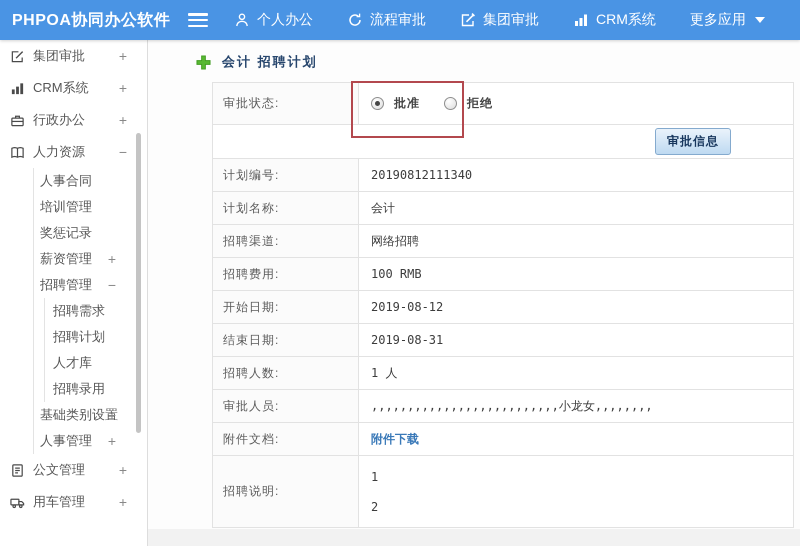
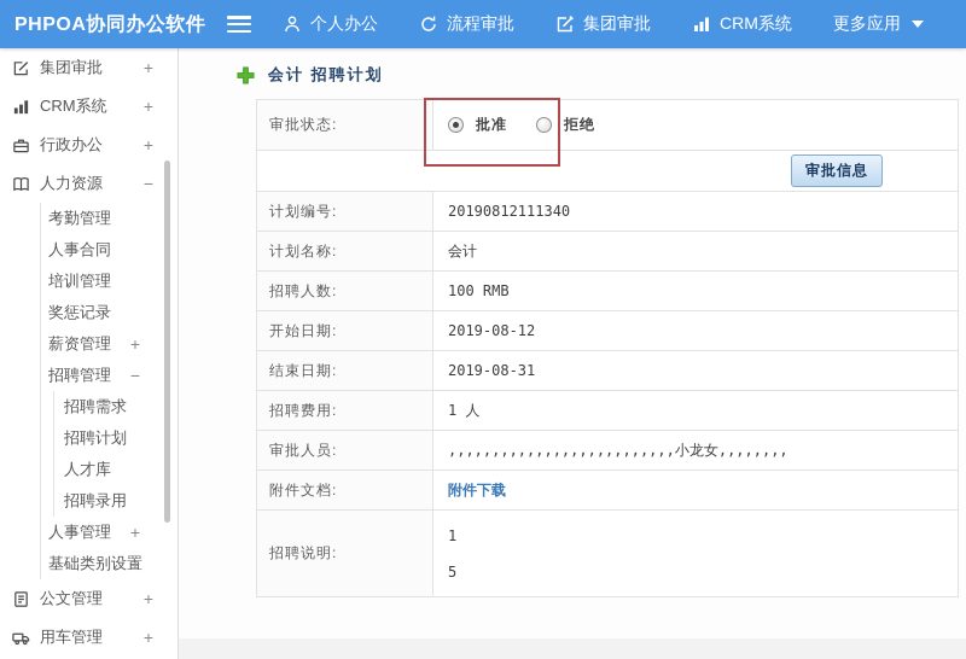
  PHPOA协同办公软件
  个人办公
  流程审批
  集团审批
  CRM系统
  更多应用
  集团审批
  +
  CRM系统
  +
  行政办公
  +
  人力资源
  −
+ 考勤管理
  人事合同
  培训管理
  奖惩记录
  薪资管理
  +
  招聘管理
  −
  招聘需求
  招聘计划
  人才库
  招聘录用
- 基础类别设置
+ 人事管理
  +
- 人事管理
+ 基础类别设置
  +
  公文管理
  +
  用车管理
  +
  会计 招聘计划
  审批状态:	批准 拒绝
  审批信息
  计划编号:	20190812111340
  计划名称:	会计
- 招聘渠道:	网络招聘
- 招聘费用:	100 RMB
+ 招聘人数:	100 RMB
  开始日期:	2019-08-12
  结束日期:	2019-08-31
- 招聘人数:	1 人
+ 招聘费用:	1 人
  审批人员:	,,,,,,,,,,,,,,,,,,,,,,,,,,小龙女,,,,,,,,
  附件文档:	附件下载
- 招聘说明:	1 2
+ 招聘说明:	1 5
